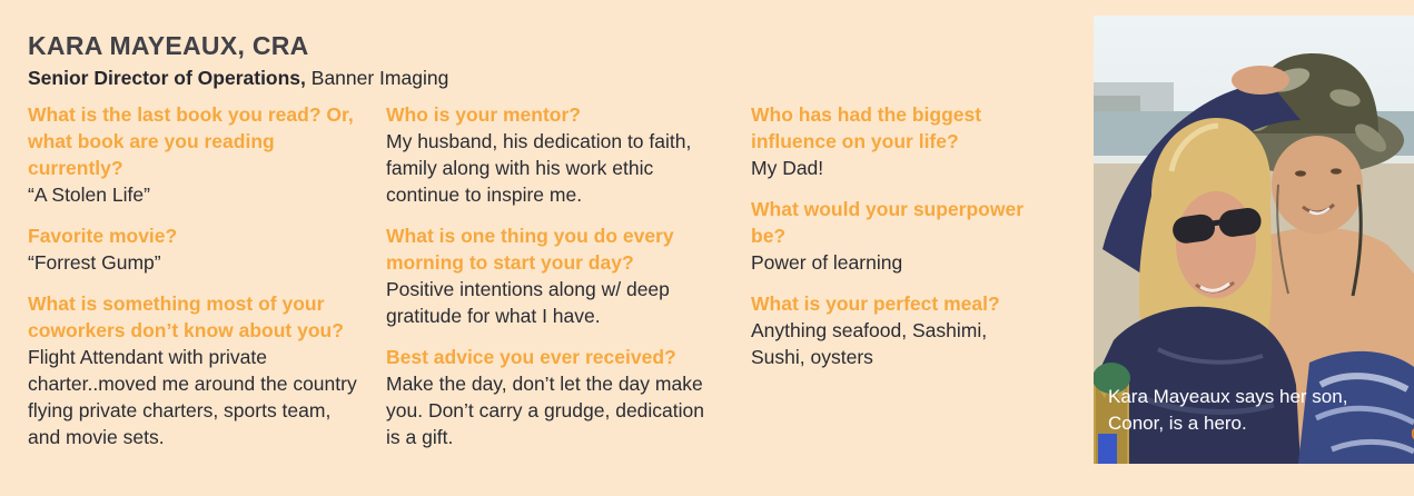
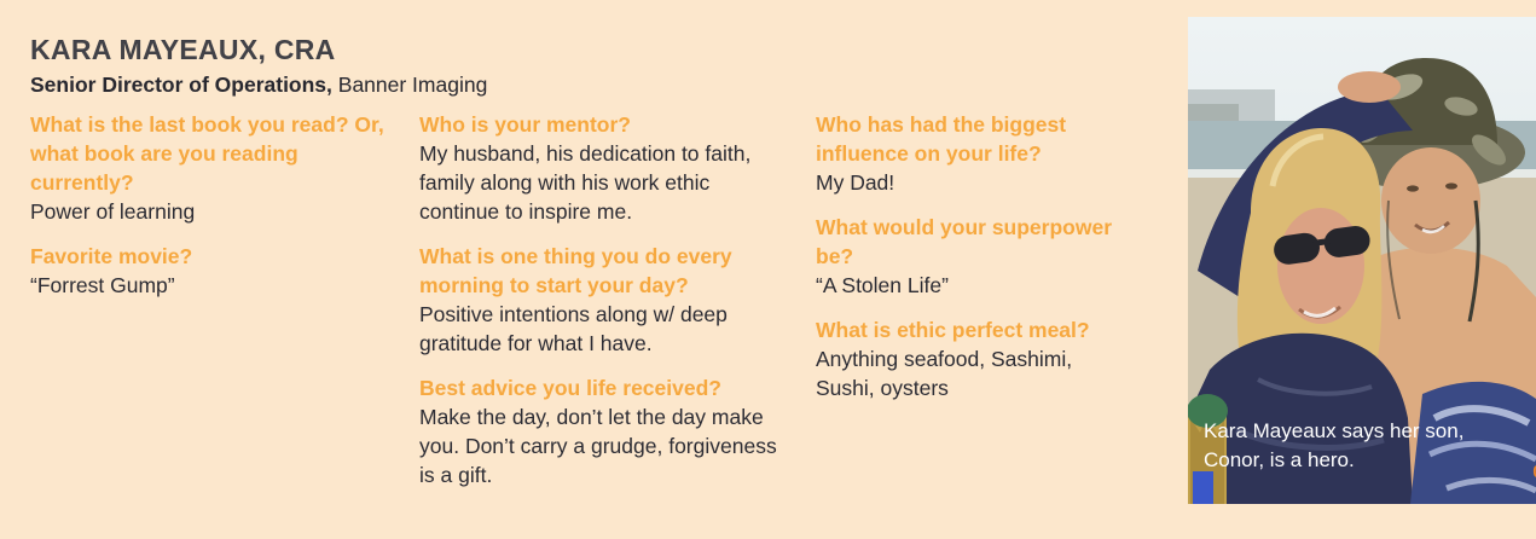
  KARA MAYEAUX, CRA
  Senior Director of Operations, Banner Imaging
  What is the last book you read? Or, what book are you reading currently?
- “A Stolen Life”
+ Power of learning
  Favorite movie?
  “Forrest Gump”
- What is something most of your coworkers don’t know about you?
- Flight Attendant with private charter..moved me around the country flying private charters, sports team, and movie sets.
  Who is your mentor?
  My husband, his dedication to faith, family along with his work ethic continue to inspire me.
  What is one thing you do every morning to start your day?
  Positive intentions along w/ deep gratitude for what I have.
- Best advice you ever received?
+ Best advice you life received?
- Make the day, don’t let the day make you. Don’t carry a grudge, dedication is a gift.
+ Make the day, don’t let the day make you. Don’t carry a grudge, forgiveness is a gift.
  Who has had the biggest influence on your life?
  My Dad!
  What would your superpower be?
- Power of learning
+ “A Stolen Life”
- What is your perfect meal?
+ What is ethic perfect meal?
  Anything seafood, Sashimi, Sushi, oysters
  Kara Mayeaux says her son,
  Conor, is a hero.
